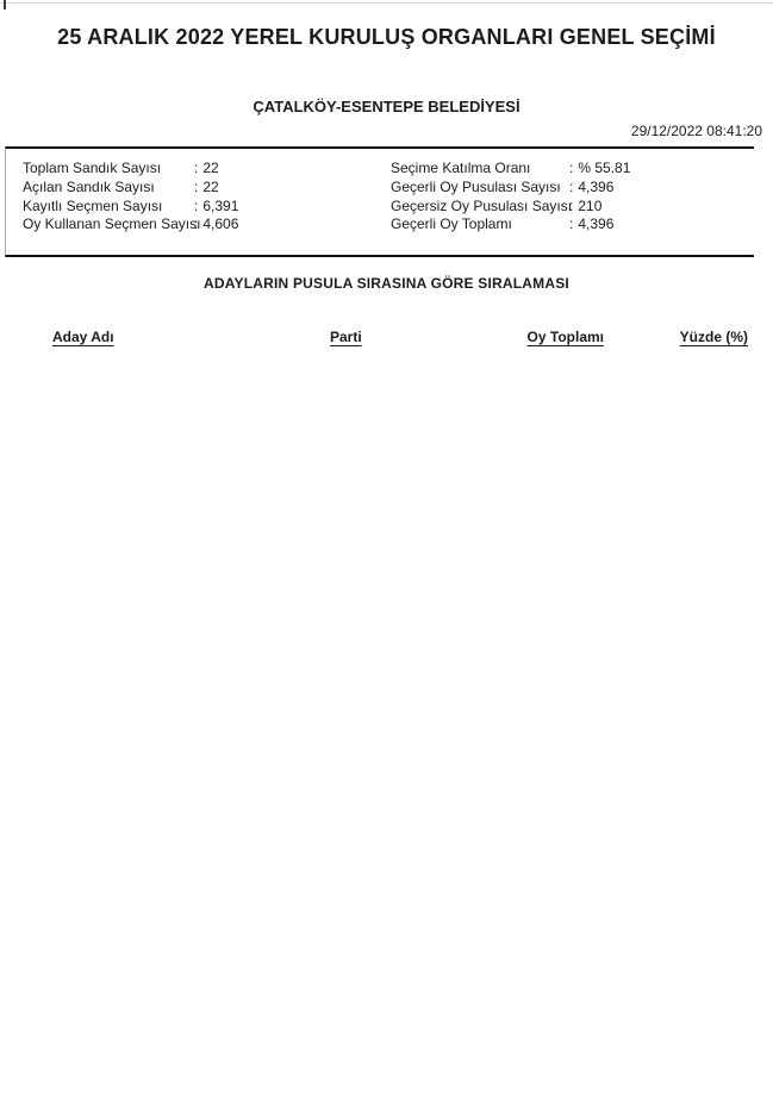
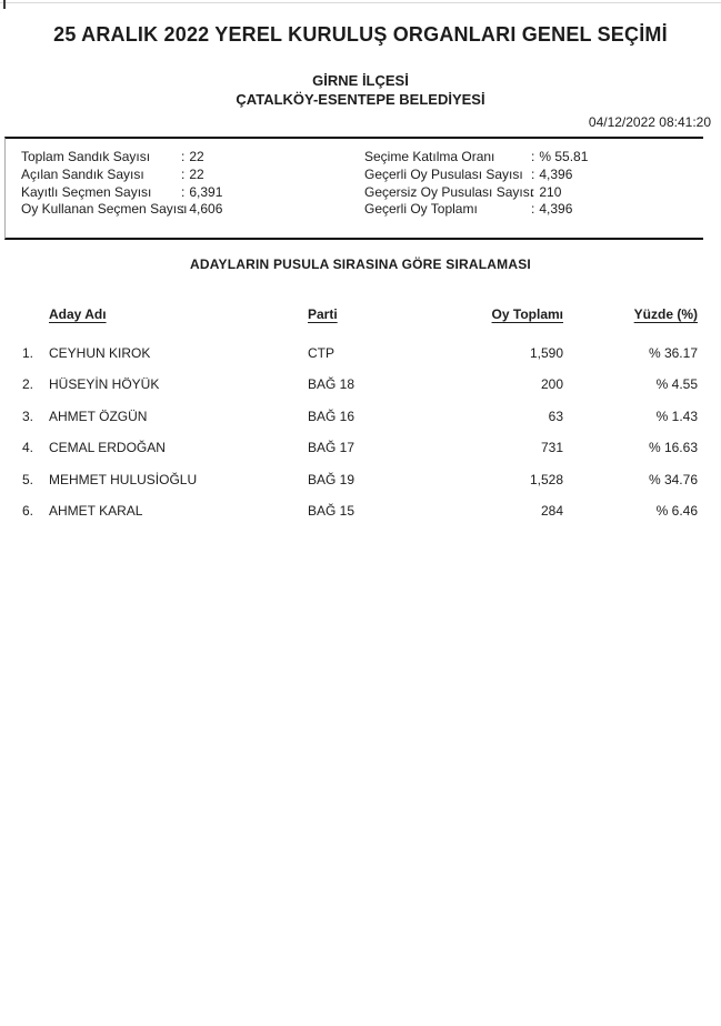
  25 ARALIK 2022 YEREL KURULUŞ ORGANLARI GENEL SEÇİMİ
+ GİRNE İLÇESİ
  ÇATALKÖY-ESENTEPE BELEDİYESİ
- 29/12/2022 08:41:20
+ 04/12/2022 08:41:20
  Toplam Sandık Sayısı
  :
  22
  Açılan Sandık Sayısı
  :
  22
  Kayıtlı Seçmen Sayısı
  :
  6,391
  Oy Kullanan Seçmen Sayısı
  :
  4,606
  Seçime Katılma Oranı
  :
  % 55.81
  Geçerli Oy Pusulası Sayısı
  :
  4,396
  Geçersiz Oy Pusulası Sayıs
  :
  210
  Geçerli Oy Toplamı
  :
  4,396
  ADAYLARIN PUSULA SIRASINA GÖRE SIRALAMASI
  Aday Adı
  Parti
  Oy Toplamı
  Yüzde (%)
+ 1.
+ CEYHUN KIROK
+ CTP
+ 1,590
+ % 36.17
+ 2.
+ HÜSEYİN HÖYÜK
+ BAĞ 18
+ 200
+ % 4.55
+ 3.
+ AHMET ÖZGÜN
+ BAĞ 16
+ 63
+ % 1.43
+ 4.
+ CEMAL ERDOĞAN
+ BAĞ 17
+ 731
+ % 16.63
+ 5.
+ MEHMET HULUSİOĞLU
+ BAĞ 19
+ 1,528
+ % 34.76
+ 6.
+ AHMET KARAL
+ BAĞ 15
+ 284
+ % 6.46
